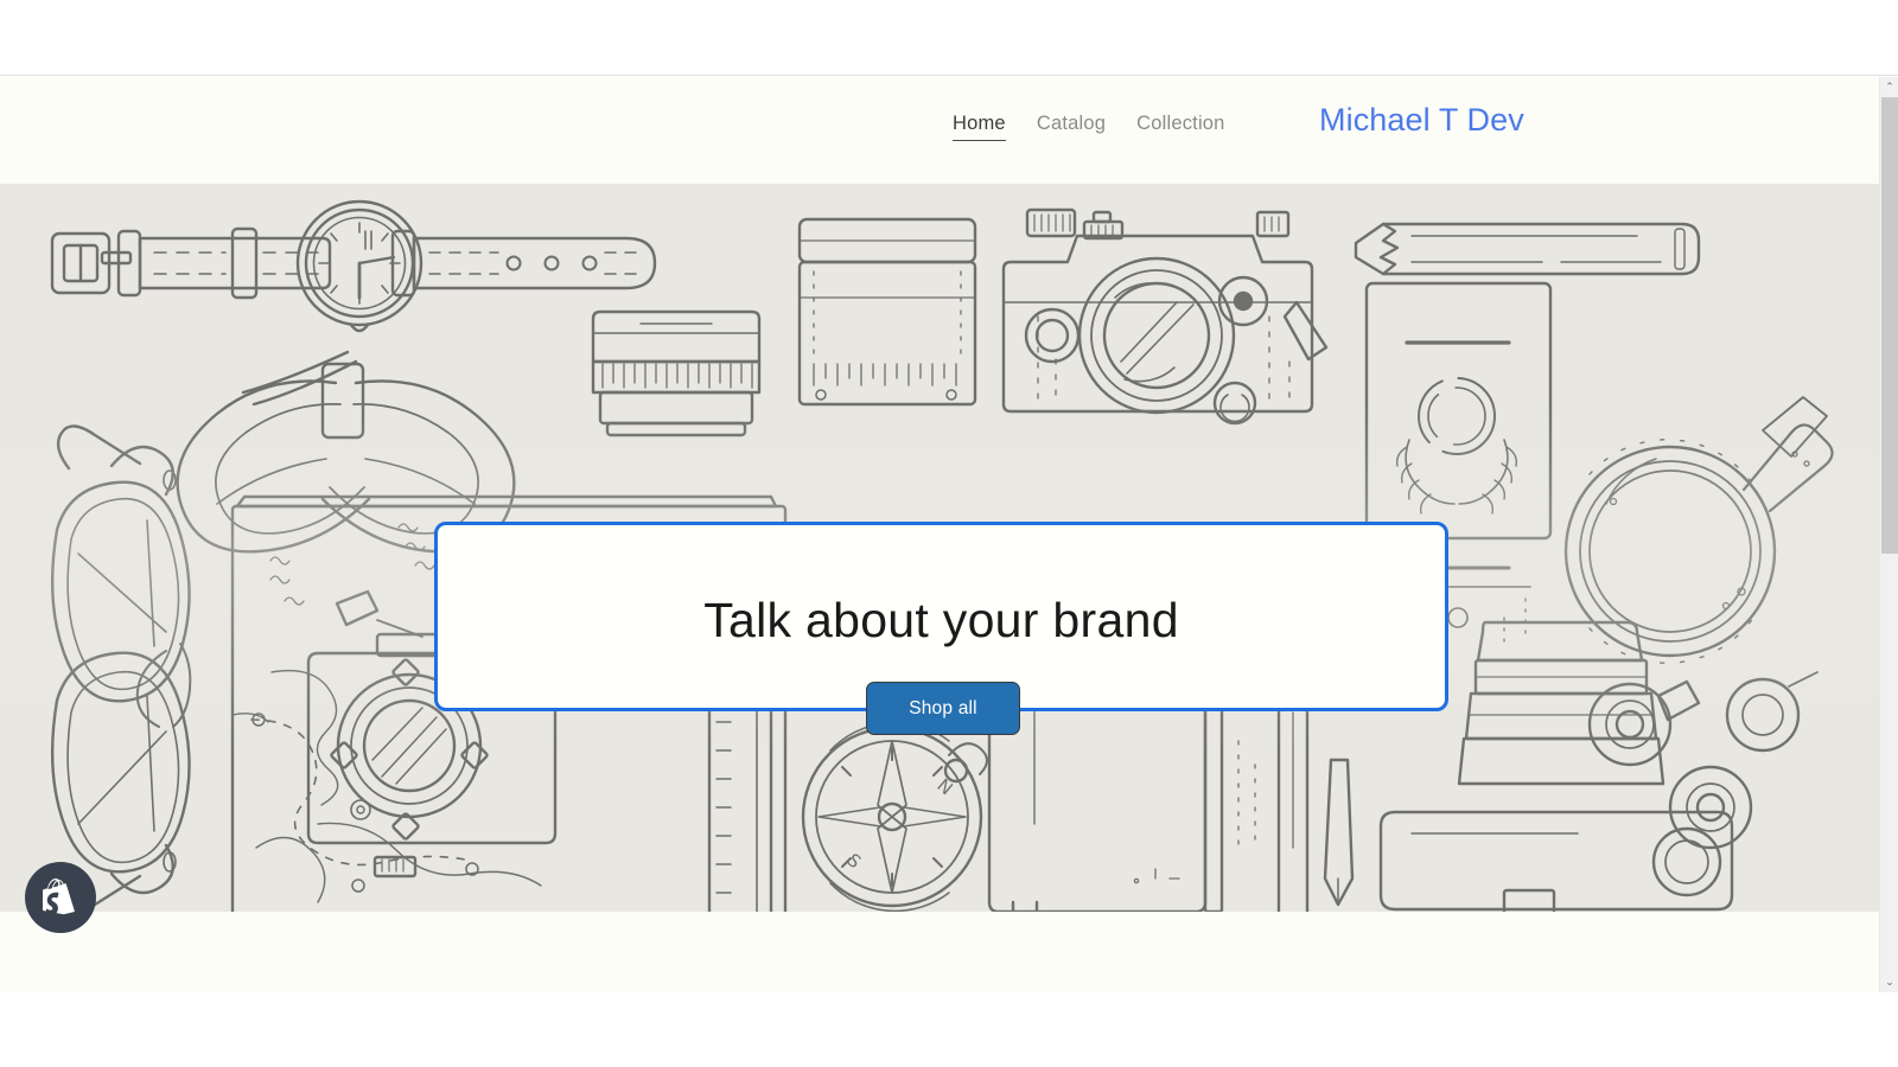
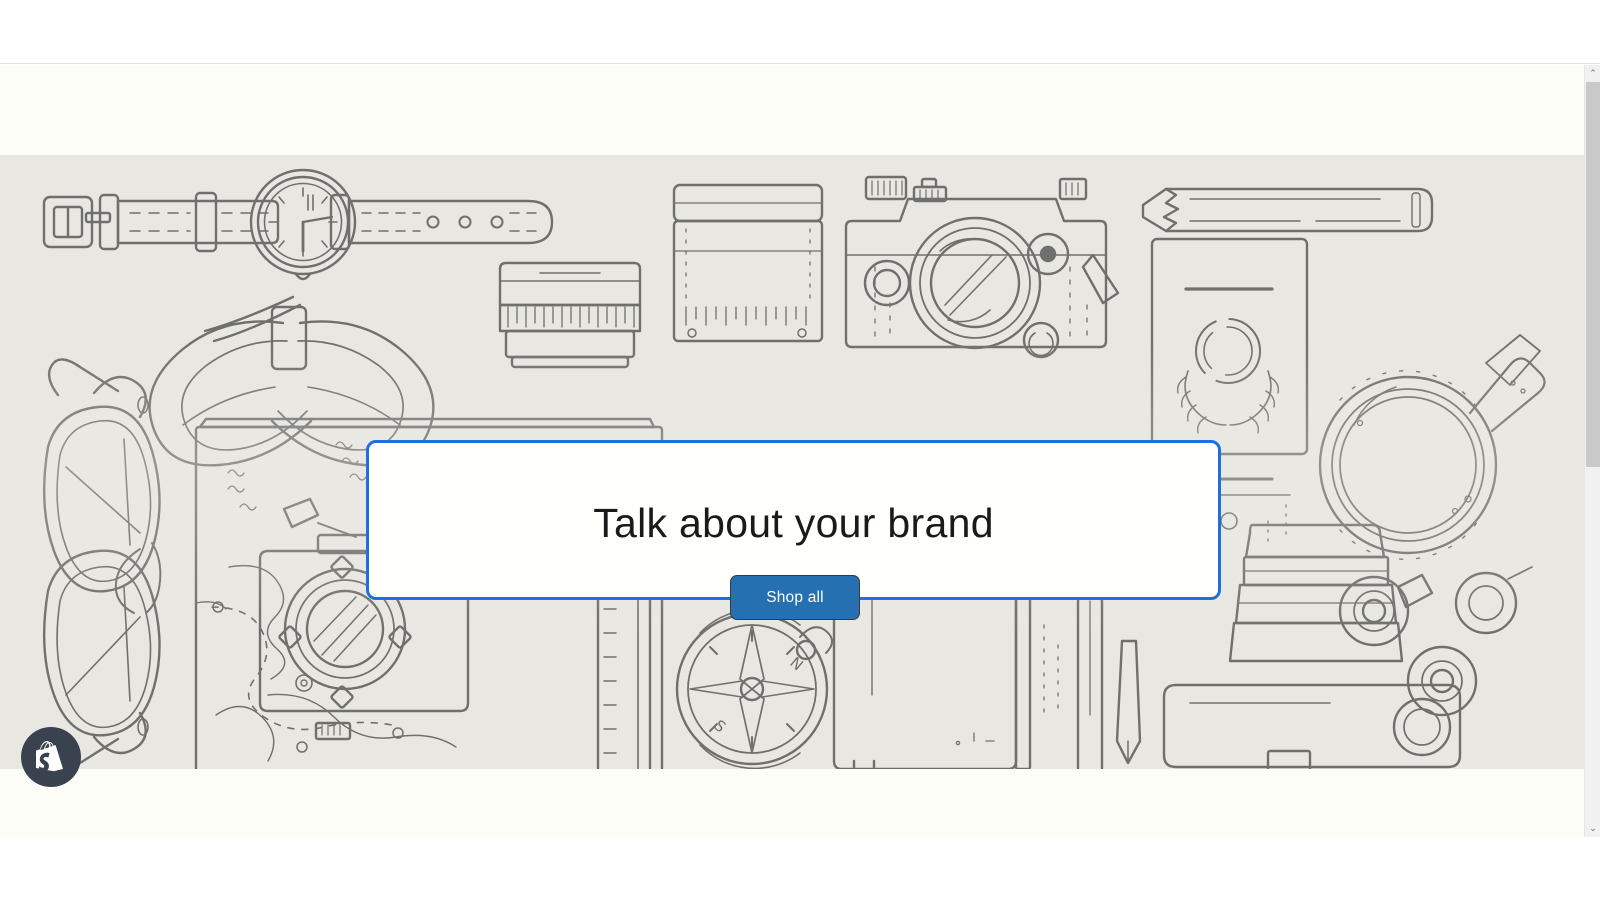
- Home
- Catalog
- Collection
- Michael T Dev
  Talk about your brand
  Shop all
  ⌃
  ⌄
